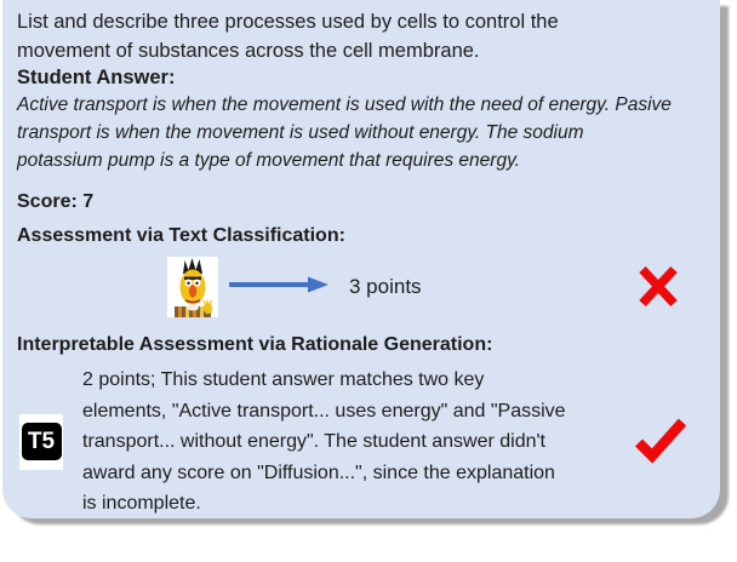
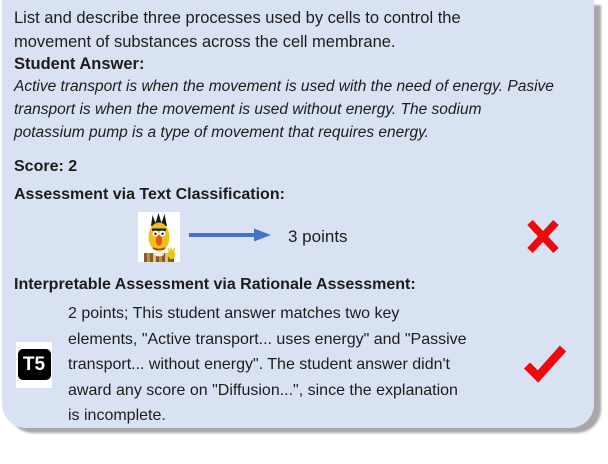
  List and describe three processes used by cells to control the
  movement of substances across the cell membrane.
  Student Answer:
  Active transport is when the movement is used with the need of energy. Pasive
  transport is when the movement is used without energy. The sodium
  potassium pump is a type of movement that requires energy.
- Score: 7
+ Score: 2
  Assessment via Text Classification:
  3 points
- Interpretable Assessment via Rationale Generation:
+ Interpretable Assessment via Rationale Assessment:
  T5
  2 points; This student answer matches two key
  elements, "Active transport... uses energy" and "Passive
  transport... without energy". The student answer didn't
  award any score on "Diffusion...", since the explanation
  is incomplete.
